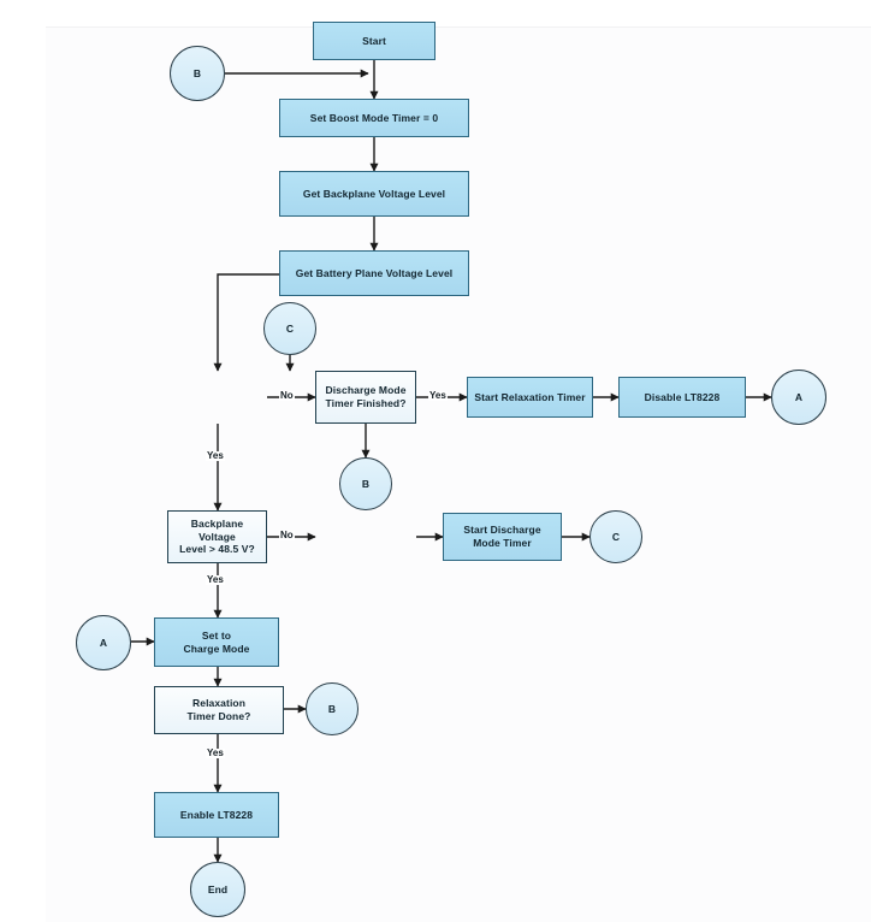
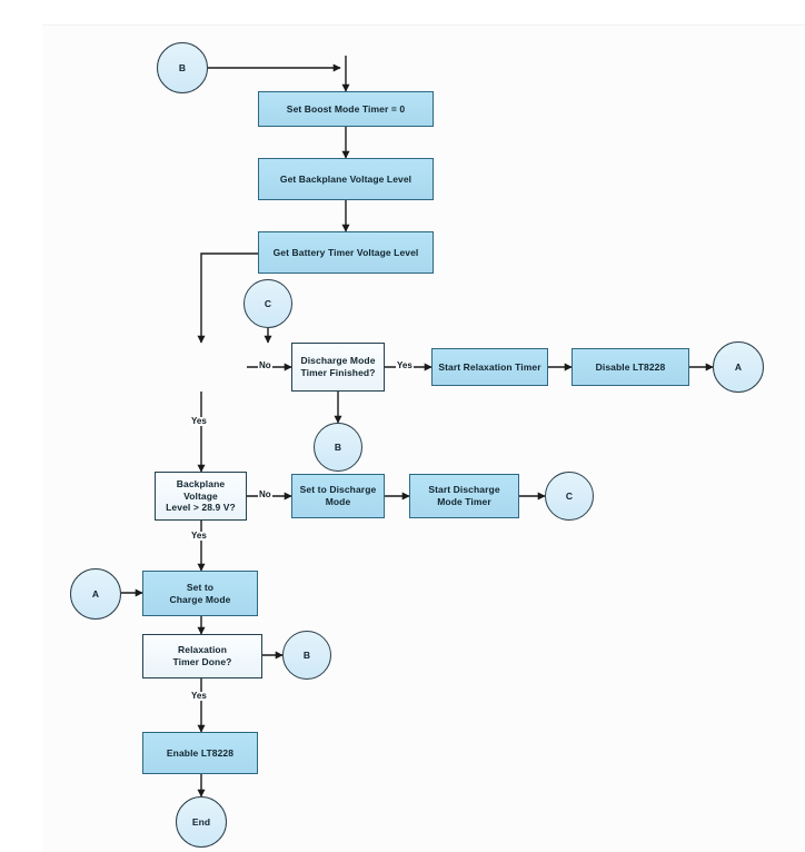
- Start
  B
  Set Boost Mode Timer = 0
  Get Backplane Voltage Level
- Get Battery Plane Voltage Level
+ Get Battery Timer Voltage Level
  C
  Discharge Mode
  Timer Finished?
  Start Relaxation Timer
  Disable LT8228
  A
  B
  Backplane Voltage
- Level > 48.5 V?
+ Level > 28.9 V?
+ Set to Discharge
+ Mode
  Start Discharge
  Mode Timer
  C
  A
  Set to
  Charge Mode
  Relaxation
  Timer Done?
  B
  Enable LT8228
  End
  No
  Yes
  Yes
  No
  Yes
  Yes
